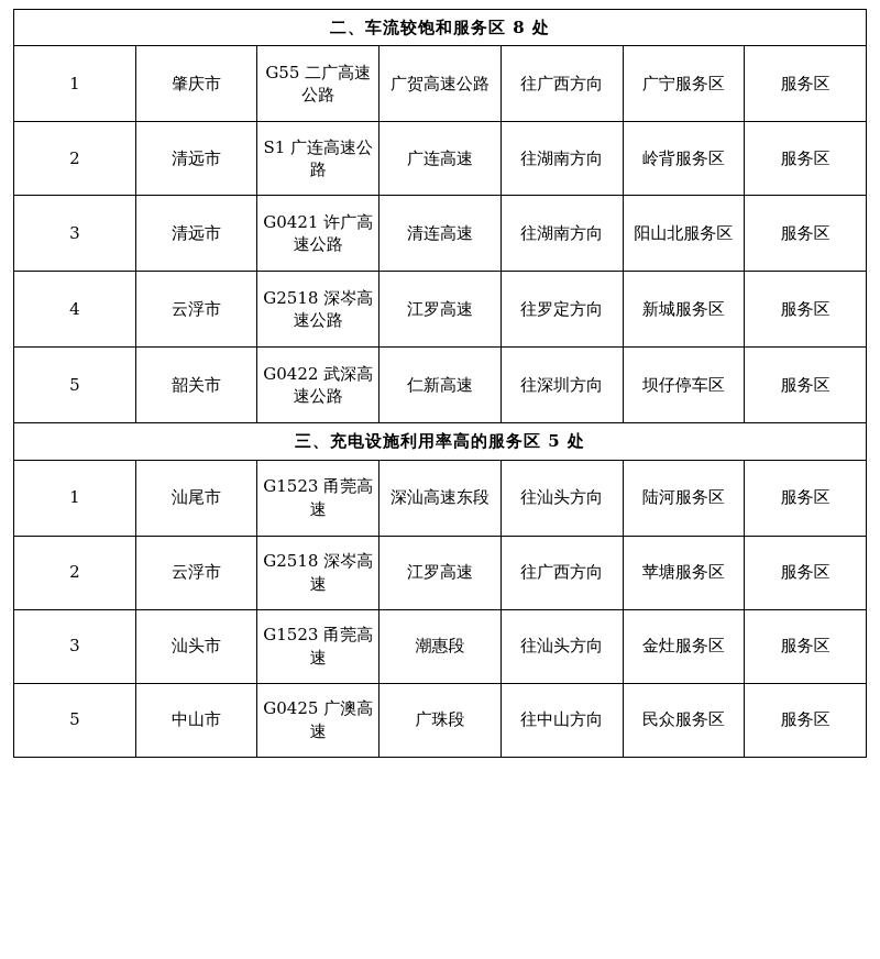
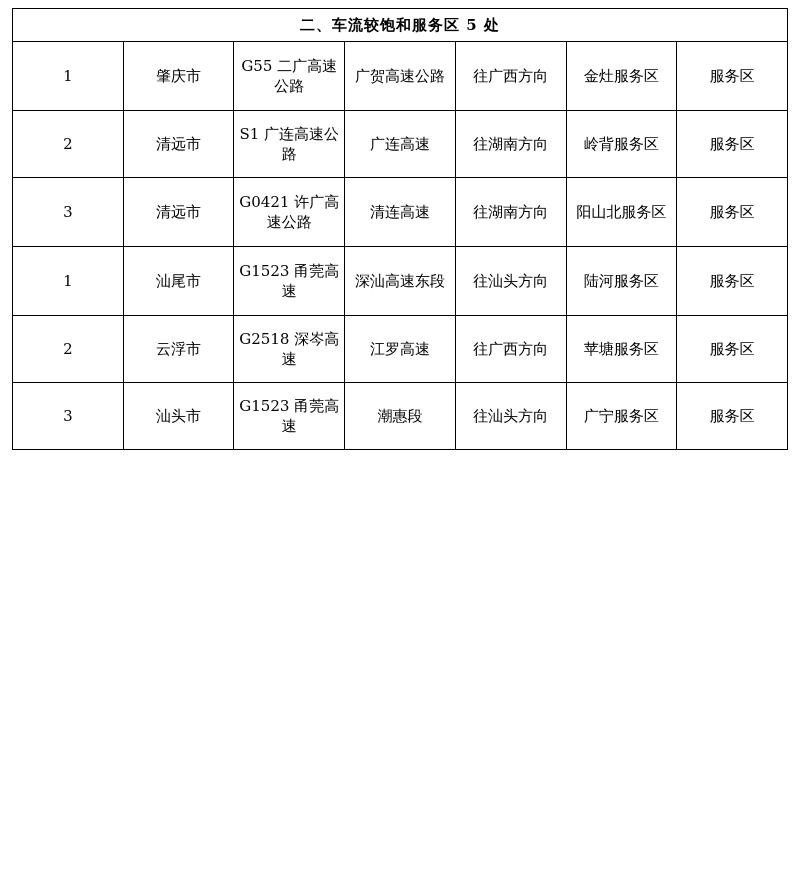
- 二、车流较饱和服务区 8 处
+ 二、车流较饱和服务区 5 处
- 1	肇庆市	G55 二广高速公路	广贺高速公路	往广西方向	广宁服务区	服务区
+ 1	肇庆市	G55 二广高速公路	广贺高速公路	往广西方向	金灶服务区	服务区
  2	清远市	S1 广连高速公路	广连高速	往湖南方向	岭背服务区	服务区
  3	清远市	G0421 许广高速公路	清连高速	往湖南方向	阳山北服务区	服务区
- 4	云浮市	G2518 深岑高速公路	江罗高速	往罗定方向	新城服务区	服务区
- 5	韶关市	G0422 武深高速公路	仁新高速	往深圳方向	坝仔停车区	服务区
- 三、充电设施利用率高的服务区 5 处
  1	汕尾市	G1523 甬莞高速	深汕高速东段	往汕头方向	陆河服务区	服务区
  2	云浮市	G2518 深岑高速	江罗高速	往广西方向	苹塘服务区	服务区
- 3	汕头市	G1523 甬莞高速	潮惠段	往汕头方向	金灶服务区	服务区
+ 3	汕头市	G1523 甬莞高速	潮惠段	往汕头方向	广宁服务区	服务区
- 5	中山市	G0425 广澳高速	广珠段	往中山方向	民众服务区	服务区
